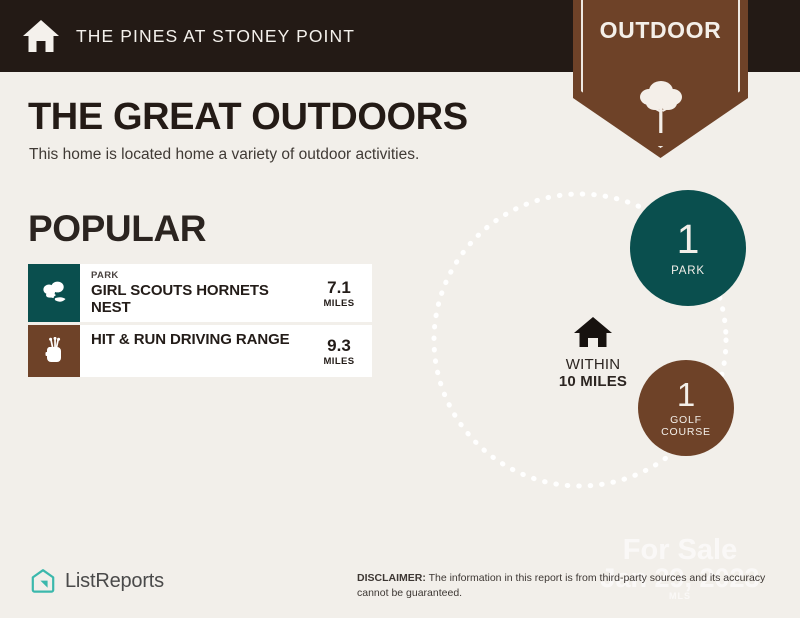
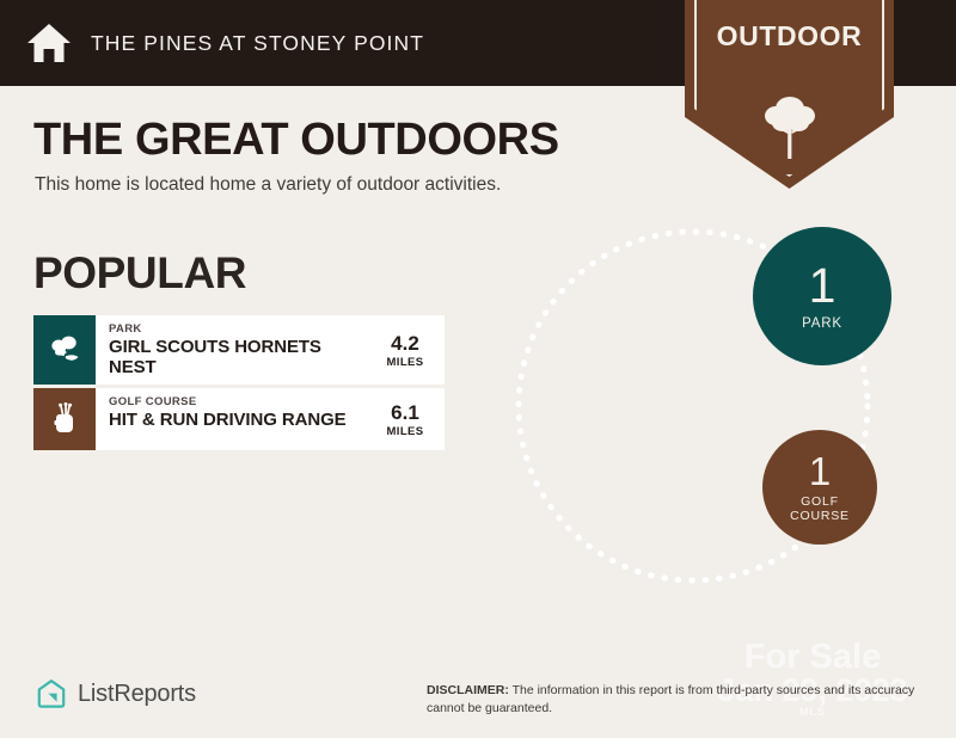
  THE PINES AT STONEY POINT
  OUTDOOR
  THE GREAT OUTDOORS
  This home is located home a variety of outdoor activities.
  POPULAR
  PARK
  GIRL SCOUTS HORNETS NEST
- 7.1
+ 4.2
  MILES
+ GOLF COURSE
  HIT & RUN DRIVING RANGE
- 9.3
+ 6.1
  MILES
  1
  PARK
  1
  GOLF
  COURSE
- WITHIN
- 10 MILES
  Jan 29, 2023
  ListReports
  DISCLAIMER: The information in this report is from third-party sources and its accuracy cannot be guaranteed.
